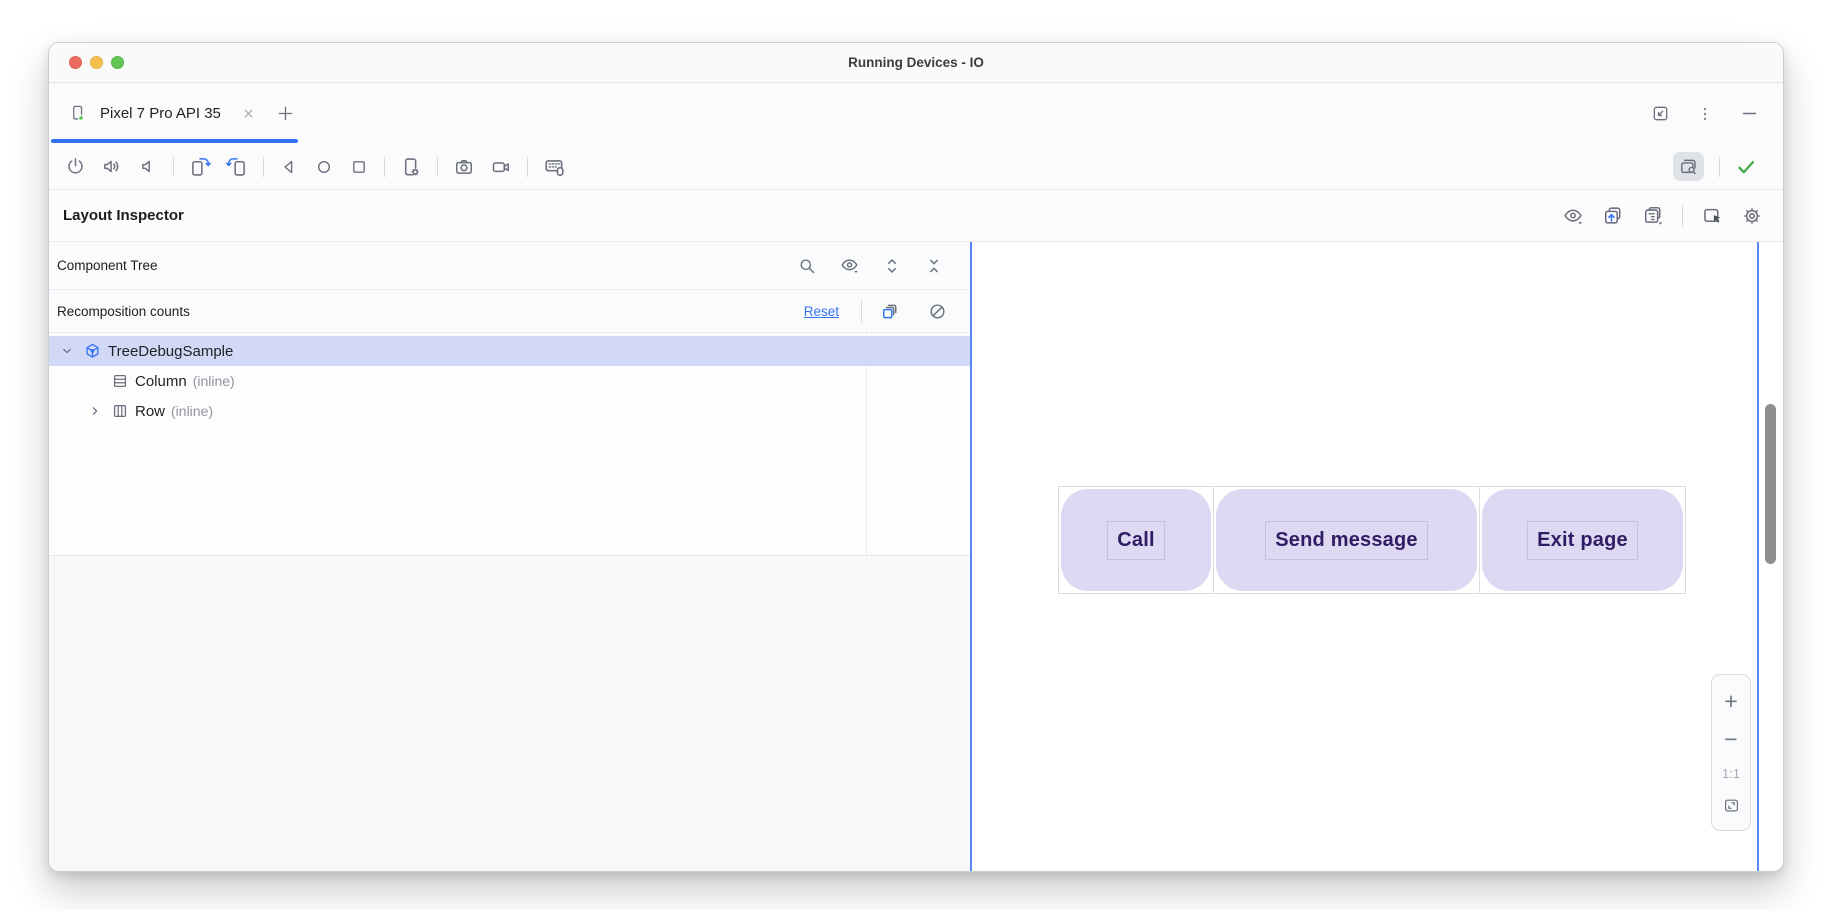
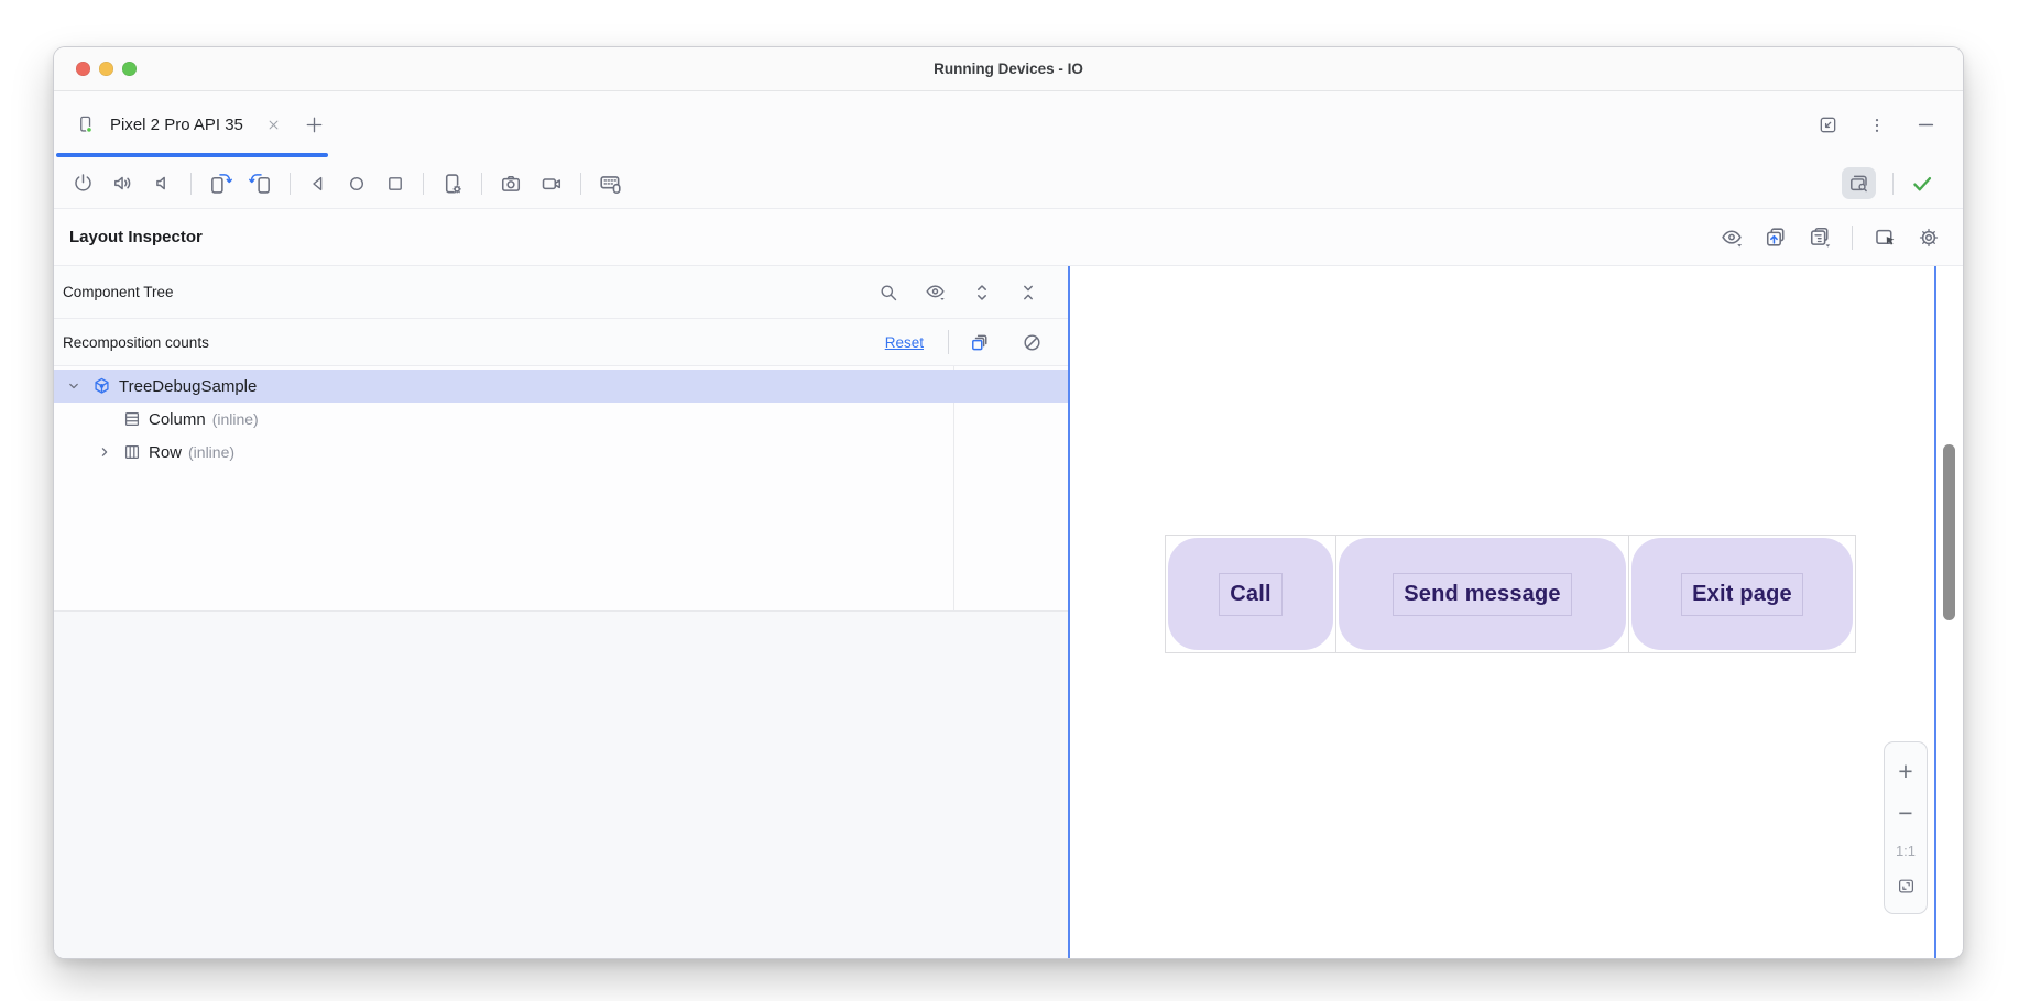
  Running Devices - IO
- Pixel 7 Pro API 35
+ Pixel 2 Pro API 35
  Layout Inspector
  Component Tree
  Recomposition counts
  Reset
  TreeDebugSample
  Column
  (inline)
  Row
  (inline)
  Call
  Send message
  Exit page
  +
  −
  1:1
